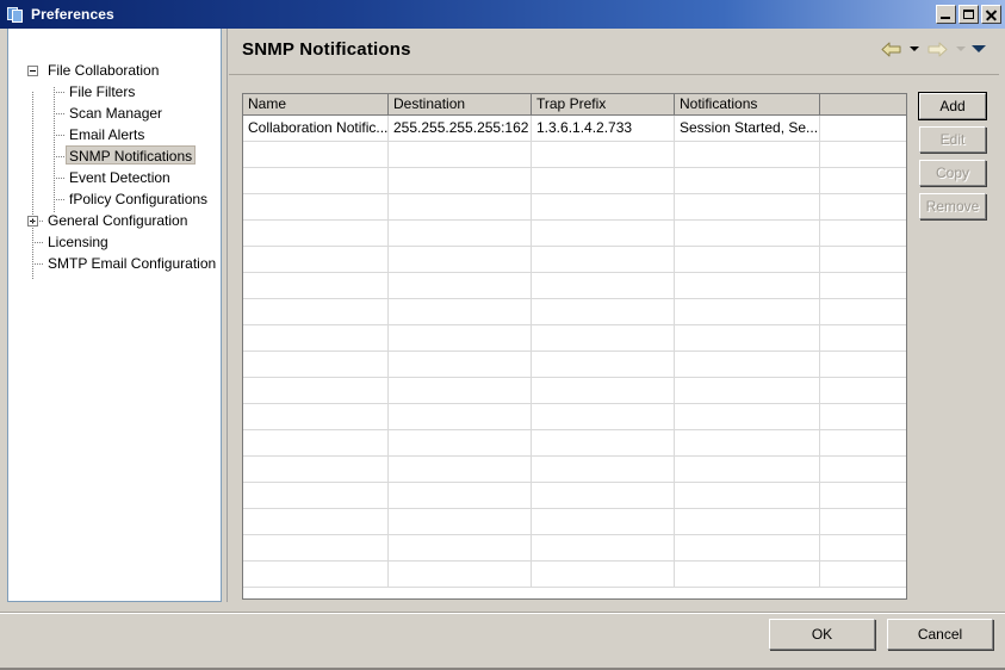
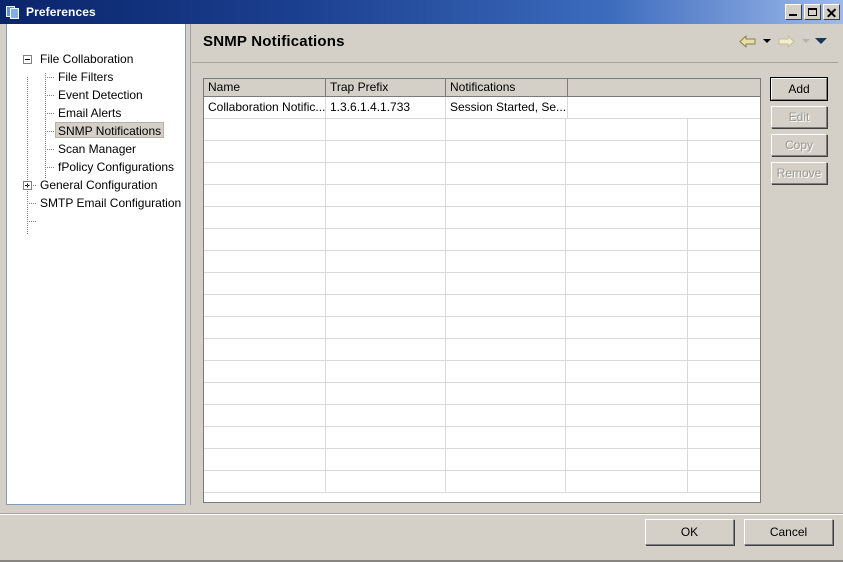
  Preferences
  File Collaboration
  File Filters
- Scan Manager
+ Event Detection
  Email Alerts
  SNMP Notifications
- Event Detection
+ Scan Manager
  fPolicy Configurations
  General Configuration
- Licensing
  SMTP Email Configuration
  SNMP Notifications
  Name
- Destination
  Trap Prefix
  Notifications
  Collaboration Notific...
- 255.255.255.255:162
- 1.3.6.1.4.2.733
+ 1.3.6.1.4.1.733
  Session Started, Se...
  Add
  Edit
  Copy
  Remove
  OK
  Cancel
